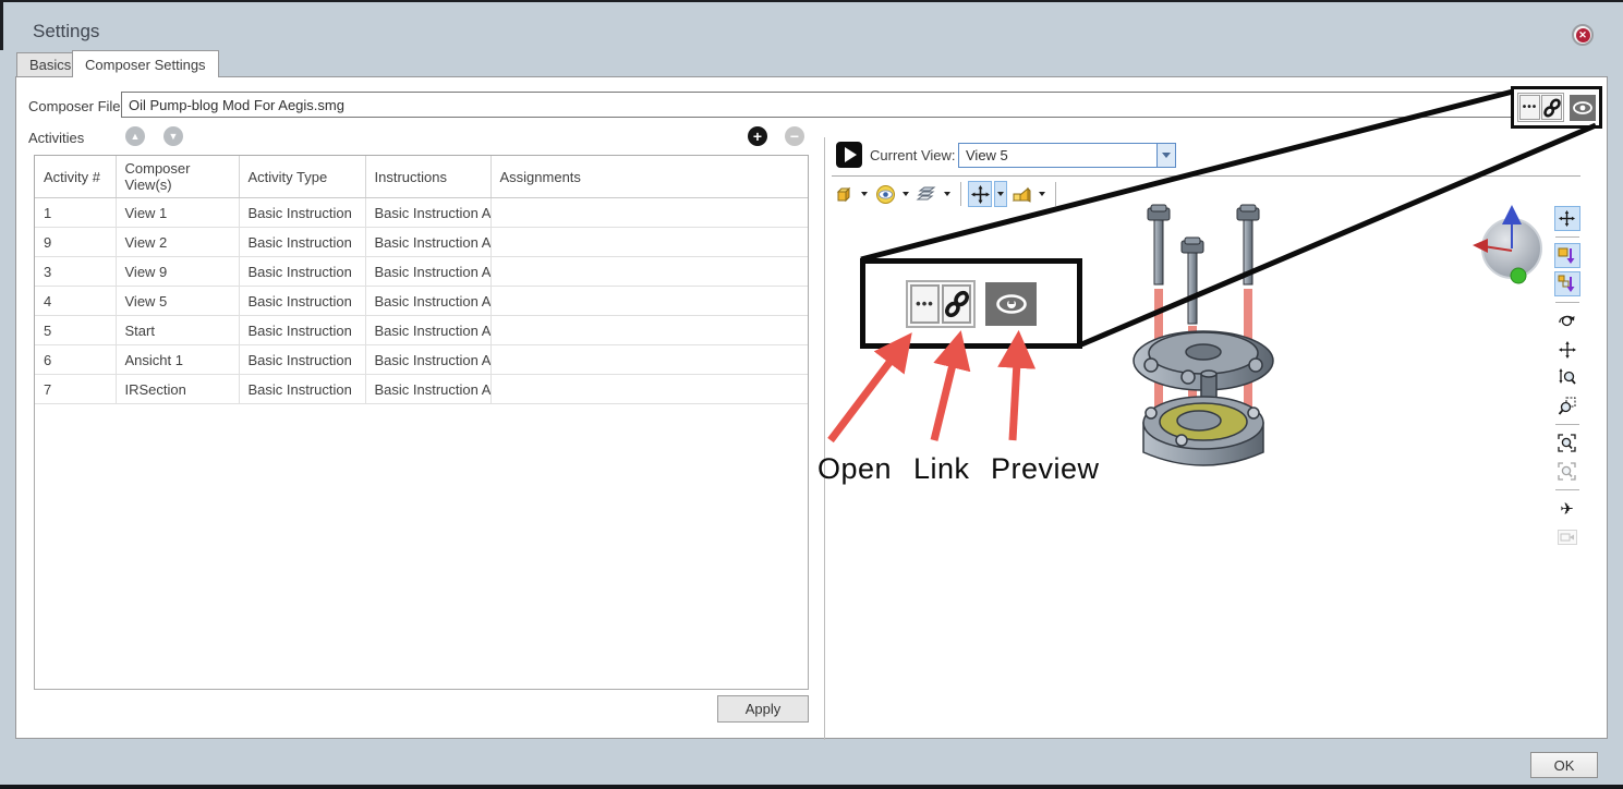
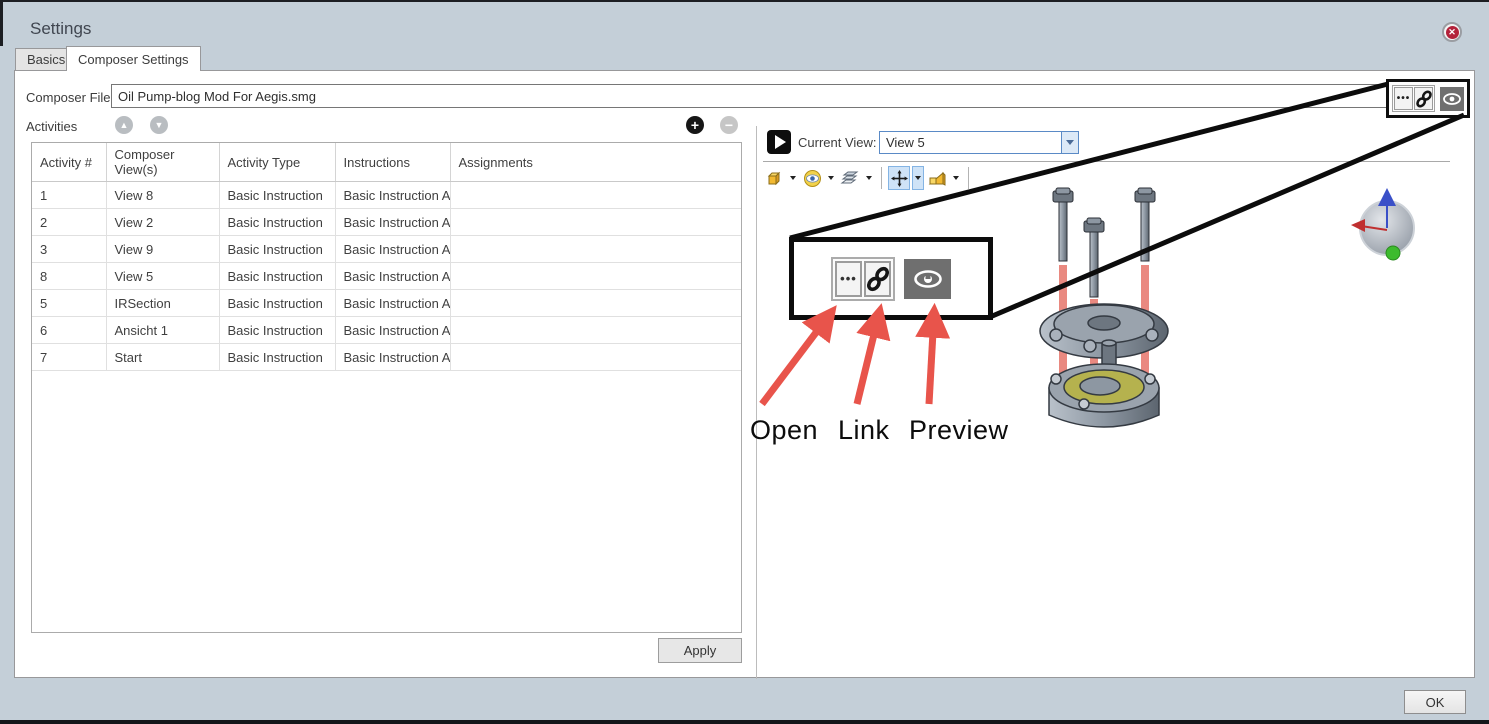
  Settings
  ✕
  Basics
  Composer Settings
  Composer File
  Oil Pump-blog Mod For Aegis.smg
  •••
  Activities
  ▲
  ▼
  +
  −
  Activity #	Composer View(s)	Activity Type	Instructions	Assignments
- 1	View 1	Basic Instruction	Basic Instruction A
+ 1	View 8	Basic Instruction	Basic Instruction A
- 9	View 2	Basic Instruction	Basic Instruction A
+ 2	View 2	Basic Instruction	Basic Instruction A
  3	View 9	Basic Instruction	Basic Instruction A
- 4	View 5	Basic Instruction	Basic Instruction A
+ 8	View 5	Basic Instruction	Basic Instruction A
- 5	Start	Basic Instruction	Basic Instruction A
+ 5	IRSection	Basic Instruction	Basic Instruction A
  6	Ansicht 1	Basic Instruction	Basic Instruction A
- 7	IRSection	Basic Instruction	Basic Instruction A
+ 7	Start	Basic Instruction	Basic Instruction A
  Apply
  Current View:
  View 5
  •••
  Open
  Link
  Preview
- ✈
  OK
